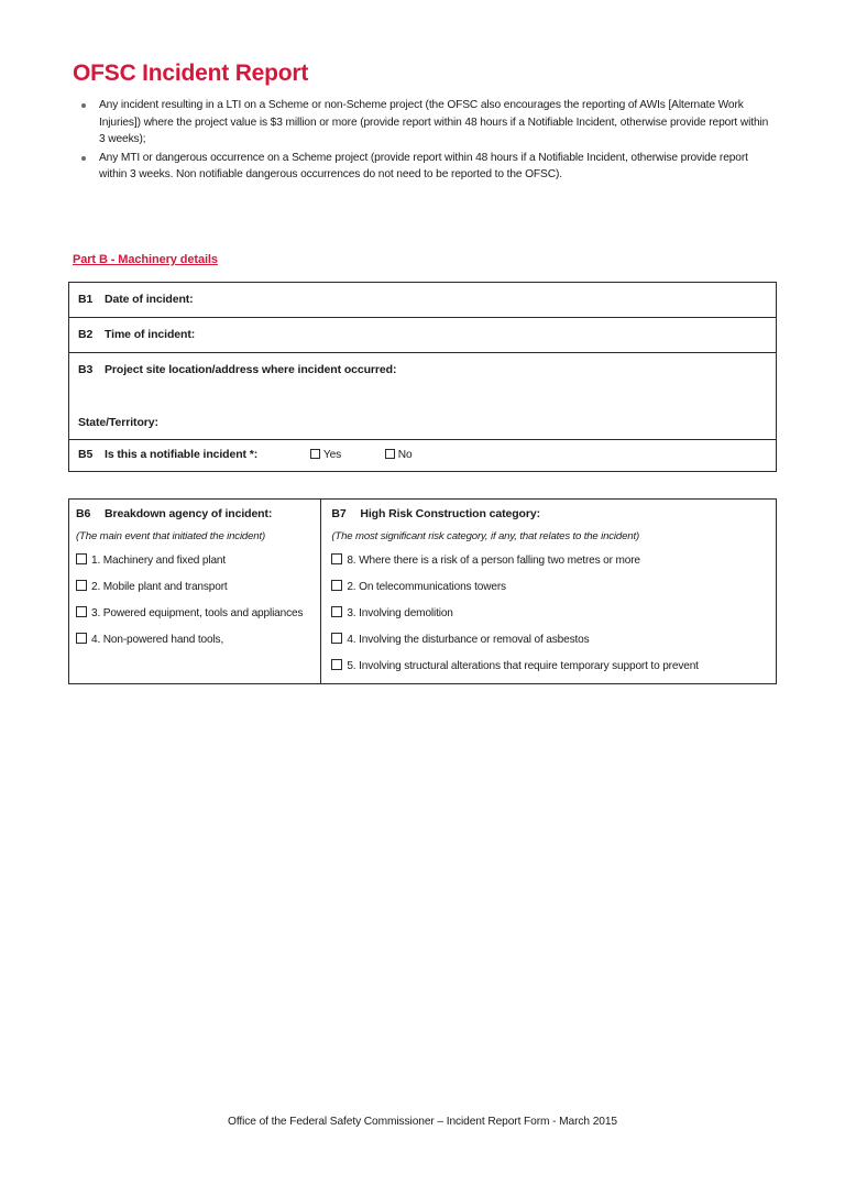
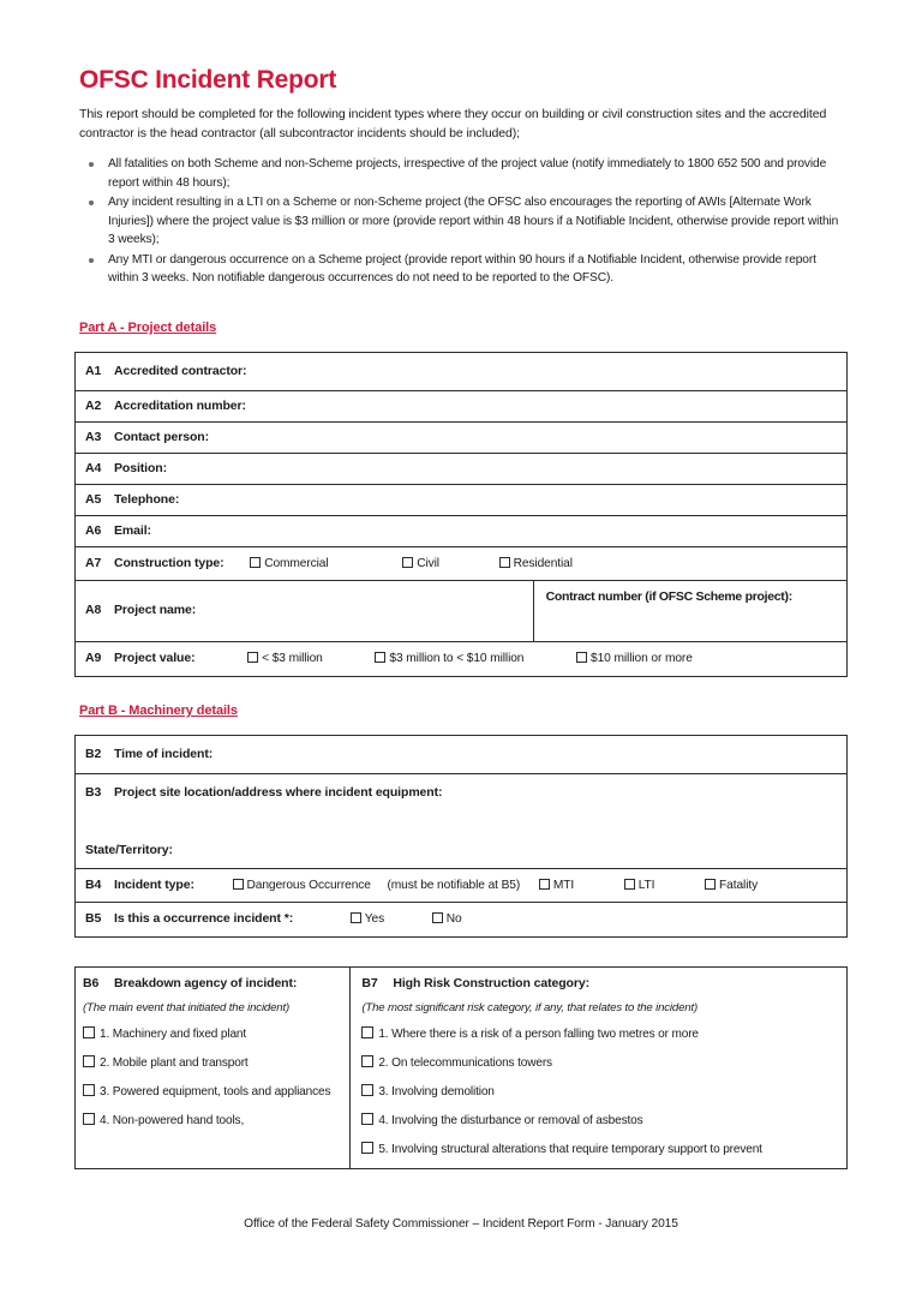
  OFSC Incident Report
+ This report should be completed for the following incident types where they occur on building or civil construction sites and the accredited contractor is the head contractor (all subcontractor incidents should be included);
+ All fatalities on both Scheme and non-Scheme projects, irrespective of the project value (notify immediately to 1800 652 500 and provide report within 48 hours);
  Any incident resulting in a LTI on a Scheme or non-Scheme project (the OFSC also encourages the reporting of AWIs [Alternate Work Injuries]) where the project value is $3 million or more (provide report within 48 hours if a Notifiable Incident, otherwise provide report within 3 weeks);
- Any MTI or dangerous occurrence on a Scheme project (provide report within 48 hours if a Notifiable Incident, otherwise provide report within 3 weeks. Non notifiable dangerous occurrences do not need to be reported to the OFSC).
+ Any MTI or dangerous occurrence on a Scheme project (provide report within 90 hours if a Notifiable Incident, otherwise provide report within 3 weeks. Non notifiable dangerous occurrences do not need to be reported to the OFSC).
+ Part A - Project details
+ A1 Accredited contractor:
+ A2 Accreditation number:
+ A3 Contact person:
+ A4 Position:
+ A5 Telephone:
+ A6 Email:
+ A7 Construction type: Commercial Civil Residential
+ A8 Project name:	Contract number (if OFSC Scheme project):
+ A9 Project value: < $3 million $3 million to < $10 million $10 million or more
  Part B - Machinery details
- B1 Date of incident:
  B2 Time of incident:
- B3 Project site location/address where incident occurred: State/Territory:
+ B3 Project site location/address where incident equipment: State/Territory:
+ B4 Incident type: Dangerous Occurrence (must be notifiable at B5) MTI LTI Fatality
- B5 Is this a notifiable incident *: Yes No
+ B5 Is this a occurrence incident *: Yes No
- B6 Breakdown agency of incident: (The main event that initiated the incident) 1. Machinery and fixed plant 2. Mobile plant and transport 3. Powered equipment, tools and appliances 4. Non-powered hand tools,	B7 High Risk Construction category: (The most significant risk category, if any, that relates to the incident) 8. Where there is a risk of a person falling two metres or more 2. On telecommunications towers 3. Involving demolition 4. Involving the disturbance or removal of asbestos 5. Involving structural alterations that require temporary support to prevent
+ B6 Breakdown agency of incident: (The main event that initiated the incident) 1. Machinery and fixed plant 2. Mobile plant and transport 3. Powered equipment, tools and appliances 4. Non-powered hand tools,	B7 High Risk Construction category: (The most significant risk category, if any, that relates to the incident) 1. Where there is a risk of a person falling two metres or more 2. On telecommunications towers 3. Involving demolition 4. Involving the disturbance or removal of asbestos 5. Involving structural alterations that require temporary support to prevent
- Office of the Federal Safety Commissioner – Incident Report Form - March 2015
+ Office of the Federal Safety Commissioner – Incident Report Form - January 2015
